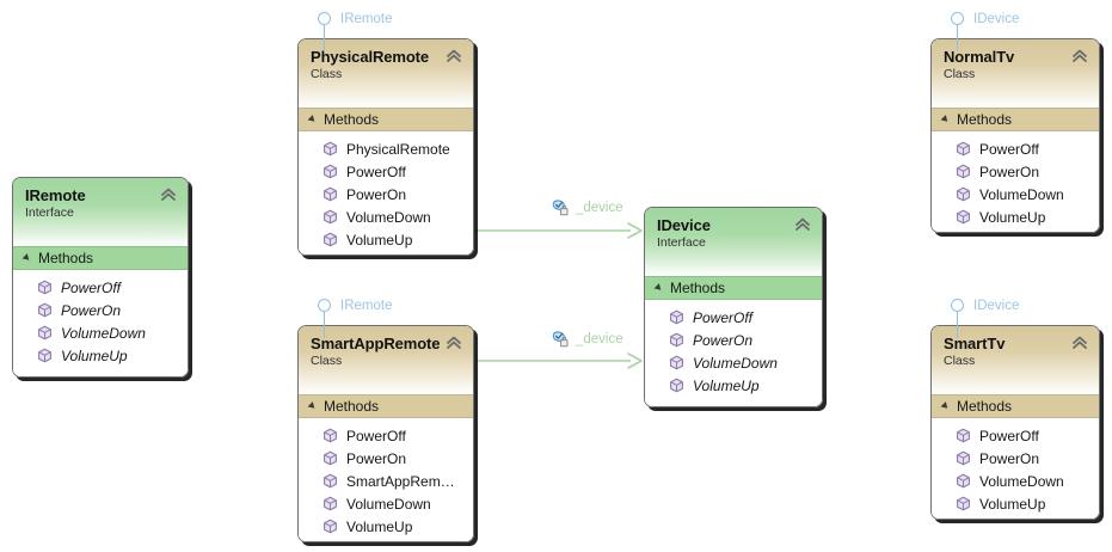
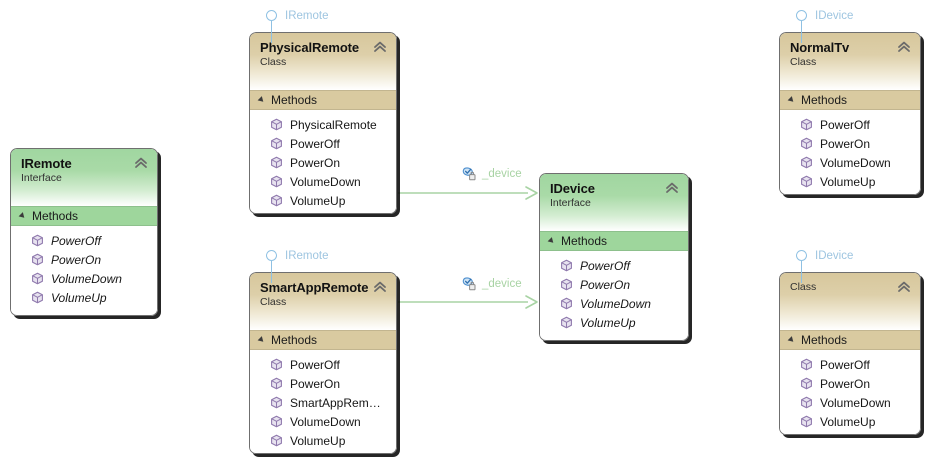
  IRemote
  Interface
  Methods
  PowerOff
  PowerOn
  VolumeDown
  VolumeUp
  PhysicalRemote
  Class
  Methods
  PhysicalRemote
  PowerOff
  PowerOn
  VolumeDown
  VolumeUp
  SmartAppRemote
  Class
  Methods
  PowerOff
  PowerOn
  SmartAppRem…
  VolumeDown
  VolumeUp
  IDevice
  Interface
  Methods
  PowerOff
  PowerOn
  VolumeDown
  VolumeUp
  NormalTv
  Class
  Methods
  PowerOff
  PowerOn
  VolumeDown
  VolumeUp
- SmartTv
  Class
  Methods
  PowerOff
  PowerOn
  VolumeDown
  VolumeUp
  IRemote
  IRemote
  IDevice
  IDevice
  _device
  _device
